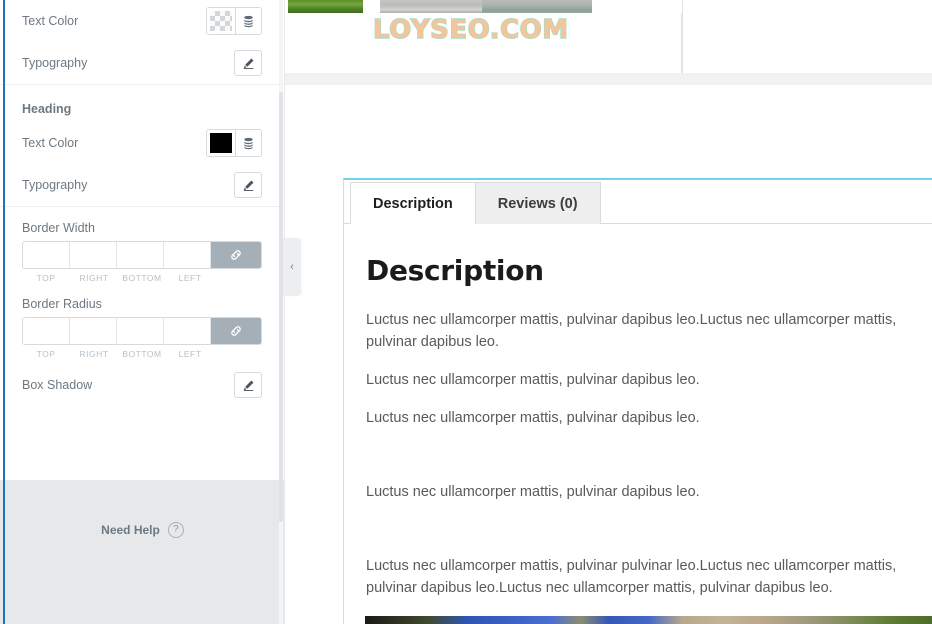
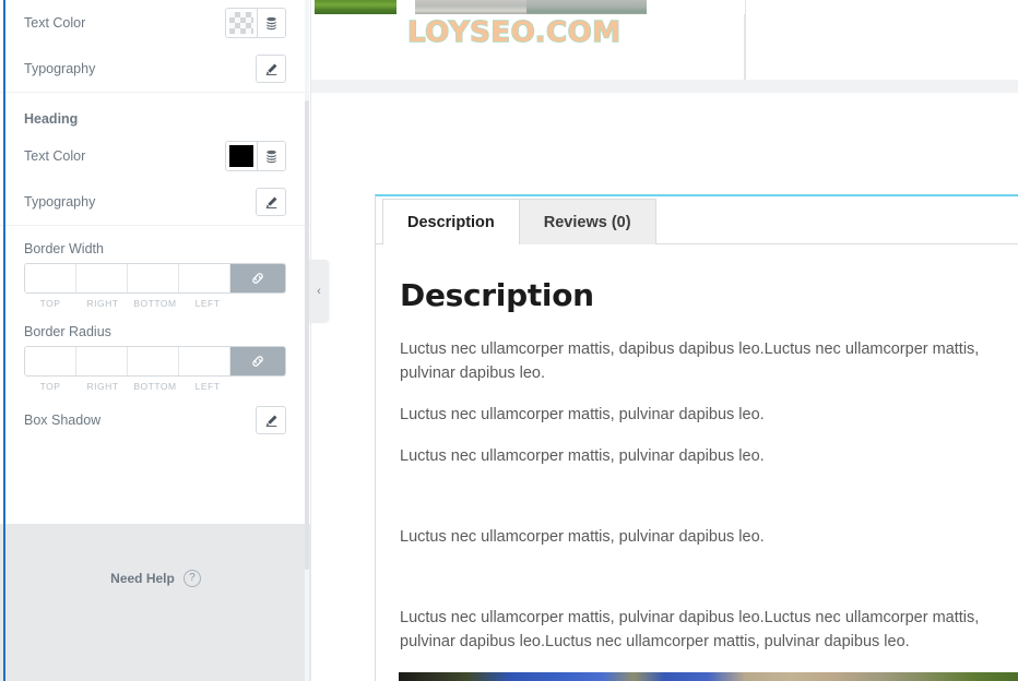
  Text Color
  Typography
  Heading
  Text Color
  Typography
  Border Width
  TOP
  RIGHT
  BOTTOM
  LEFT
  Border Radius
  TOP
  RIGHT
  BOTTOM
  LEFT
  Box Shadow
  Need Help
  ?
  ‹
  LOYSEO.COM
  Description
  Reviews (0)
  Description
- Luctus nec ullamcorper mattis, pulvinar dapibus leo.Luctus nec ullamcorper mattis, pulvinar dapibus leo.
+ Luctus nec ullamcorper mattis, dapibus dapibus leo.Luctus nec ullamcorper mattis, pulvinar dapibus leo.
  Luctus nec ullamcorper mattis, pulvinar dapibus leo.
  Luctus nec ullamcorper mattis, pulvinar dapibus leo.
  Luctus nec ullamcorper mattis, pulvinar dapibus leo.
- Luctus nec ullamcorper mattis, pulvinar pulvinar leo.Luctus nec ullamcorper mattis, pulvinar dapibus leo.Luctus nec ullamcorper mattis, pulvinar dapibus leo.
+ Luctus nec ullamcorper mattis, pulvinar dapibus leo.Luctus nec ullamcorper mattis, pulvinar dapibus leo.Luctus nec ullamcorper mattis, pulvinar dapibus leo.
